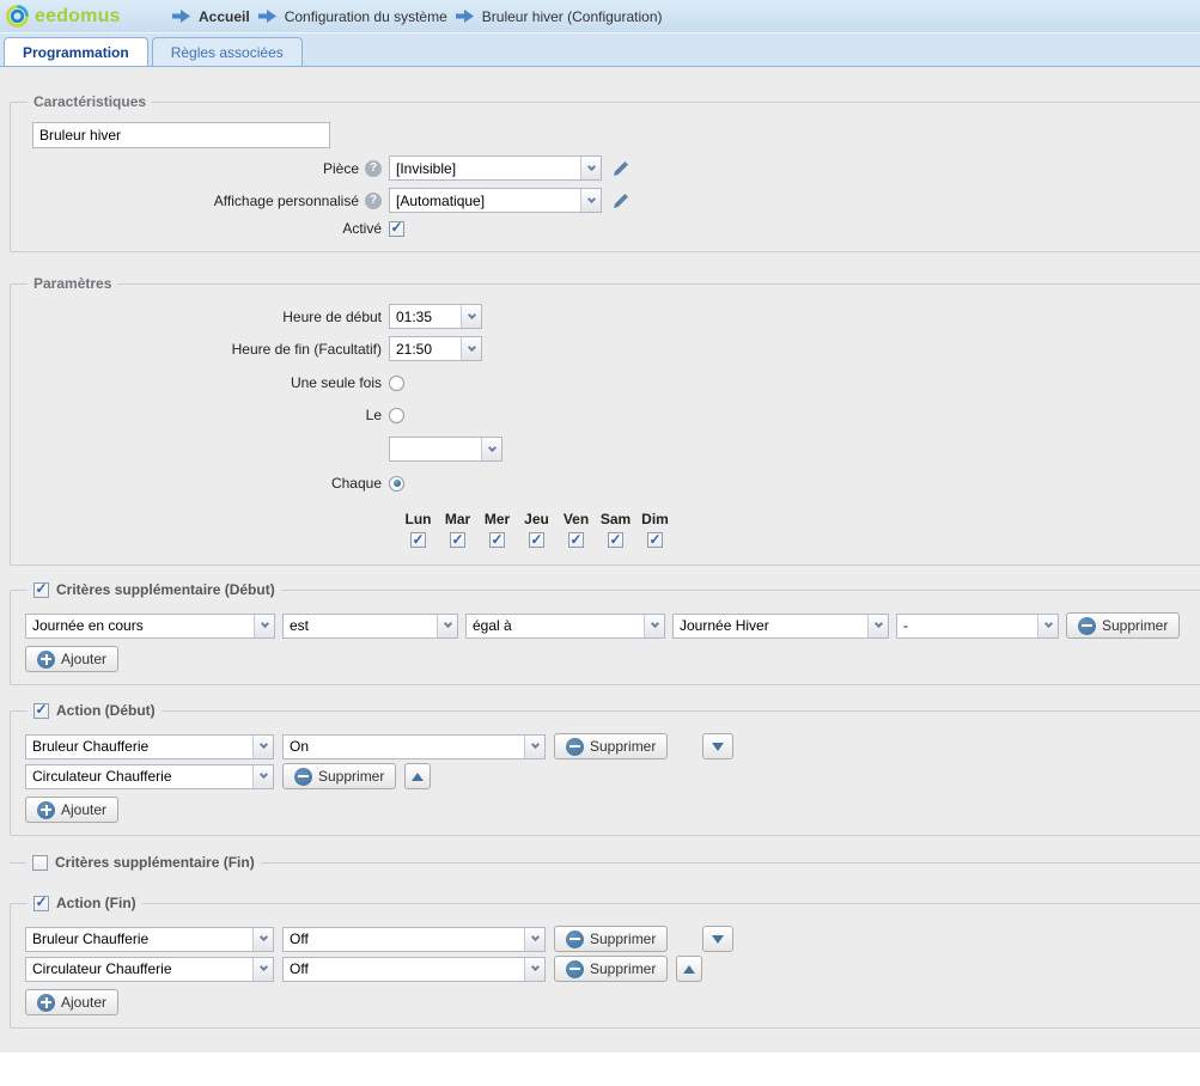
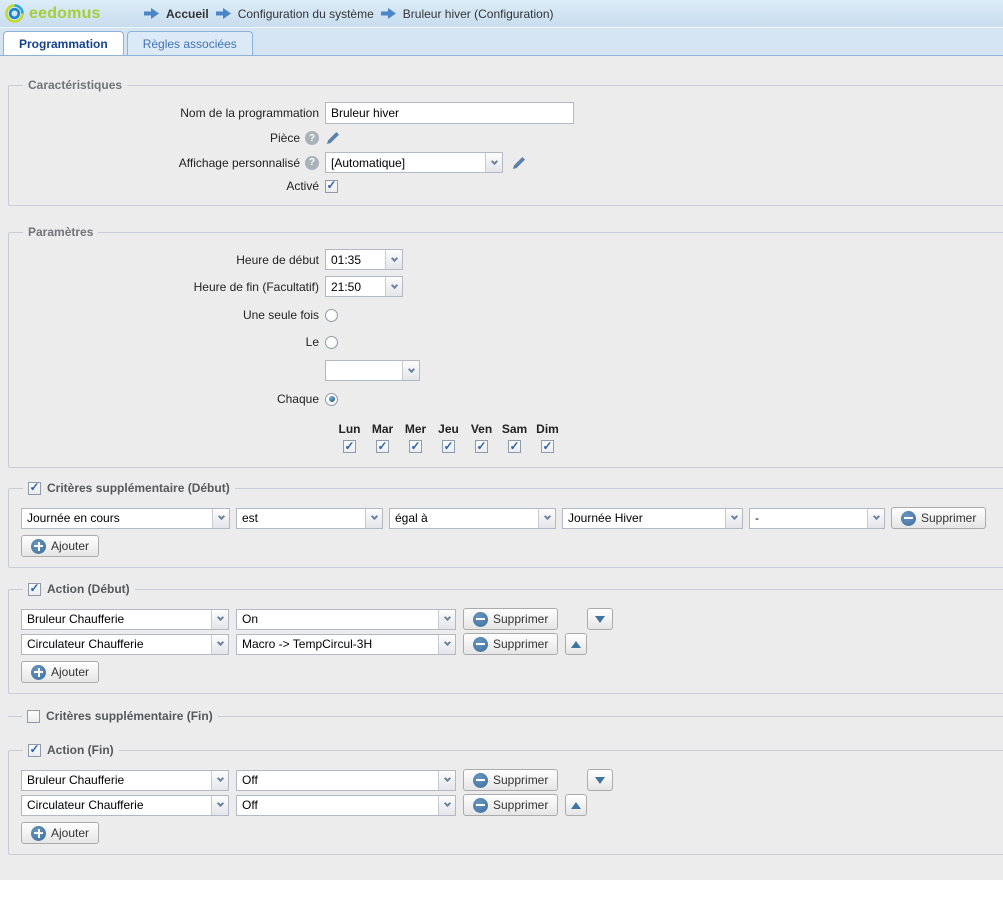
  eedomus
  Accueil
  Configuration du système
  Bruleur hiver (Configuration)
  Programmation
  Règles associées
  Caractéristiques
+ Nom de la programmation
  Bruleur hiver
  Pièce
  ?
- [Invisible]
  Affichage personnalisé
  ?
  [Automatique]
  Activé
  Paramètres
  Heure de début
  01:35
  Heure de fin (Facultatif)
  21:50
  Une seule fois
  Le
  Chaque
  Lun
  Mar
  Mer
  Jeu
  Ven
  Sam
  Dim
  Critères supplémentaire (Début)
  Journée en cours
  est
  égal à
  Journée Hiver
  -
  Supprimer
  Ajouter
  Action (Début)
  Bruleur Chaufferie
  On
  Supprimer
  Circulateur Chaufferie
+ Macro -> TempCircul-3H
  Supprimer
  Ajouter
  Critères supplémentaire (Fin)
  Action (Fin)
  Bruleur Chaufferie
  Off
  Supprimer
  Circulateur Chaufferie
  Off
  Supprimer
  Ajouter
